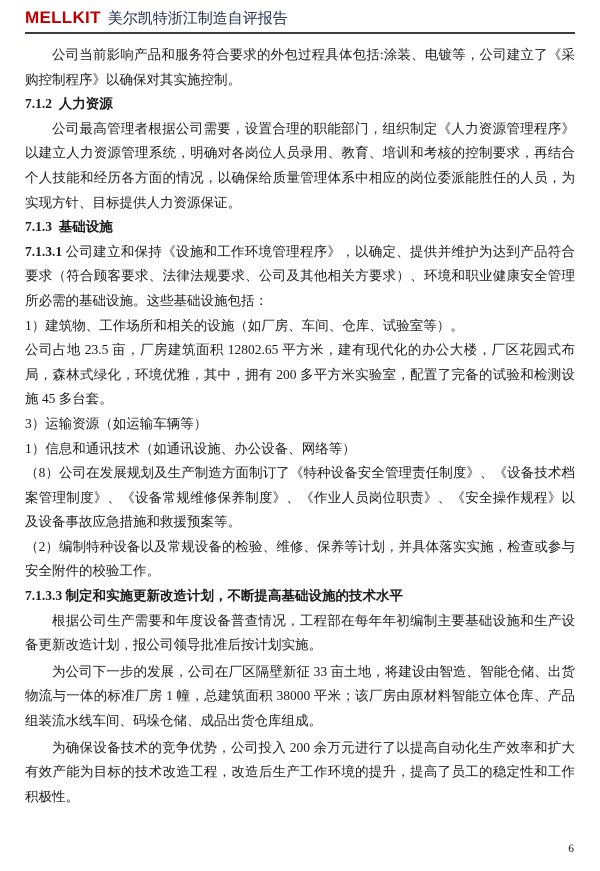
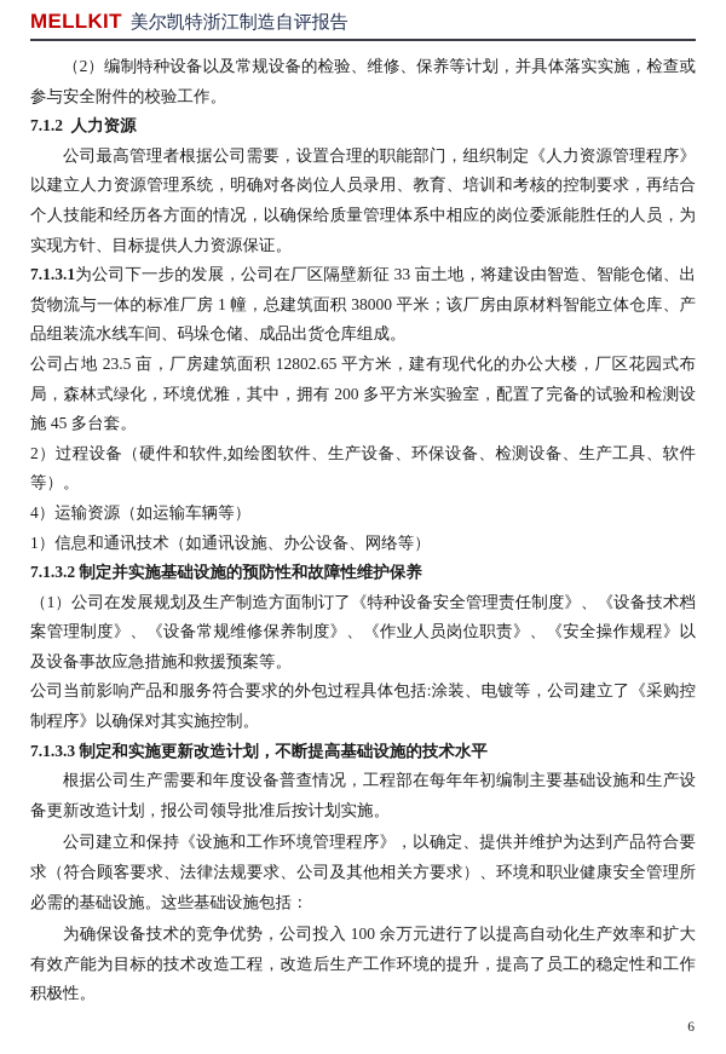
  MELLKIT
  美尔凯特浙江制造自评报告
- 公司当前影响产品和服务符合要求的外包过程具体包括:涂装、电镀等，公司建立了《采购控制程序》以确保对其实施控制。
+ （2）编制特种设备以及常规设备的检验、维修、保养等计划，并具体落实实施，检查或参与安全附件的校验工作。
  7.1.2 人力资源
  公司最高管理者根据公司需要，设置合理的职能部门，组织制定《人力资源管理程序》以建立人力资源管理系统，明确对各岗位人员录用、教育、培训和考核的控制要求，再结合个人技能和经历各方面的情况，以确保给质量管理体系中相应的岗位委派能胜任的人员，为实现方针、目标提供人力资源保证。
- 7.1.3 基础设施
- 7.1.3.1 公司建立和保持《设施和工作环境管理程序》，以确定、提供并维护为达到产品符合要求（符合顾客要求、法律法规要求、公司及其他相关方要求）、环境和职业健康安全管理所必需的基础设施。这些基础设施包括：
+ 7.1.3.1为公司下一步的发展，公司在厂区隔壁新征 33 亩土地，将建设由智造、智能仓储、出货物流与一体的标准厂房 1 幢，总建筑面积 38000 平米；该厂房由原材料智能立体仓库、产品组装流水线车间、码垛仓储、成品出货仓库组成。
- 1）建筑物、工作场所和相关的设施（如厂房、车间、仓库、试验室等）。
  公司占地 23.5 亩，厂房建筑面积 12802.65 平方米，建有现代化的办公大楼，厂区花园式布局，森林式绿化，环境优雅，其中，拥有 200 多平方米实验室，配置了完备的试验和检测设施 45 多台套。
+ 2）过程设备（硬件和软件,如绘图软件、生产设备、环保设备、检测设备、生产工具、软件等）。
- 3）运输资源（如运输车辆等）
+ 4）运输资源（如运输车辆等）
  1）信息和通讯技术（如通讯设施、办公设备、网络等）
+ 7.1.3.2 制定并实施基础设施的预防性和故障性维护保养
- （8）公司在发展规划及生产制造方面制订了《特种设备安全管理责任制度》、《设备技术档案管理制度》、《设备常规维修保养制度》、《作业人员岗位职责》、《安全操作规程》以及设备事故应急措施和救援预案等。
+ （1）公司在发展规划及生产制造方面制订了《特种设备安全管理责任制度》、《设备技术档案管理制度》、《设备常规维修保养制度》、《作业人员岗位职责》、《安全操作规程》以及设备事故应急措施和救援预案等。
- （2）编制特种设备以及常规设备的检验、维修、保养等计划，并具体落实实施，检查或参与安全附件的校验工作。
+ 公司当前影响产品和服务符合要求的外包过程具体包括:涂装、电镀等，公司建立了《采购控制程序》以确保对其实施控制。
  7.1.3.3 制定和实施更新改造计划，不断提高基础设施的技术水平
  根据公司生产需要和年度设备普查情况，工程部在每年年初编制主要基础设施和生产设备更新改造计划，报公司领导批准后按计划实施。
- 为公司下一步的发展，公司在厂区隔壁新征 33 亩土地，将建设由智造、智能仓储、出货物流与一体的标准厂房 1 幢，总建筑面积 38000 平米；该厂房由原材料智能立体仓库、产品组装流水线车间、码垛仓储、成品出货仓库组成。
+ 公司建立和保持《设施和工作环境管理程序》，以确定、提供并维护为达到产品符合要求（符合顾客要求、法律法规要求、公司及其他相关方要求）、环境和职业健康安全管理所必需的基础设施。这些基础设施包括：
- 为确保设备技术的竞争优势，公司投入 200 余万元进行了以提高自动化生产效率和扩大有效产能为目标的技术改造工程，改造后生产工作环境的提升，提高了员工的稳定性和工作积极性。
+ 为确保设备技术的竞争优势，公司投入 100 余万元进行了以提高自动化生产效率和扩大有效产能为目标的技术改造工程，改造后生产工作环境的提升，提高了员工的稳定性和工作积极性。
  6
